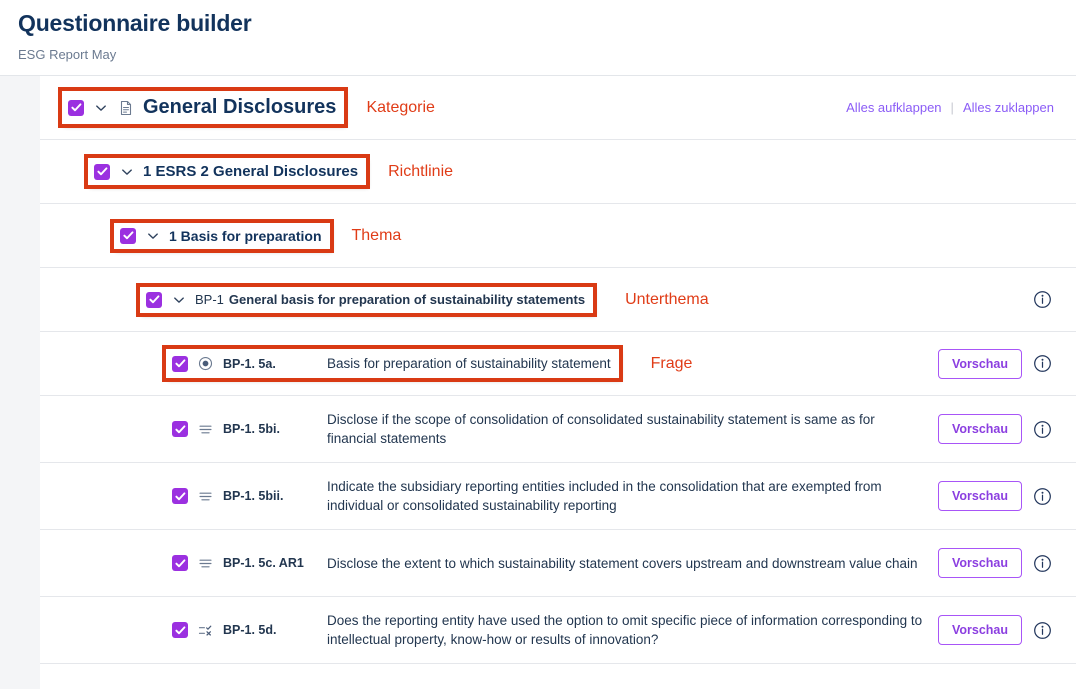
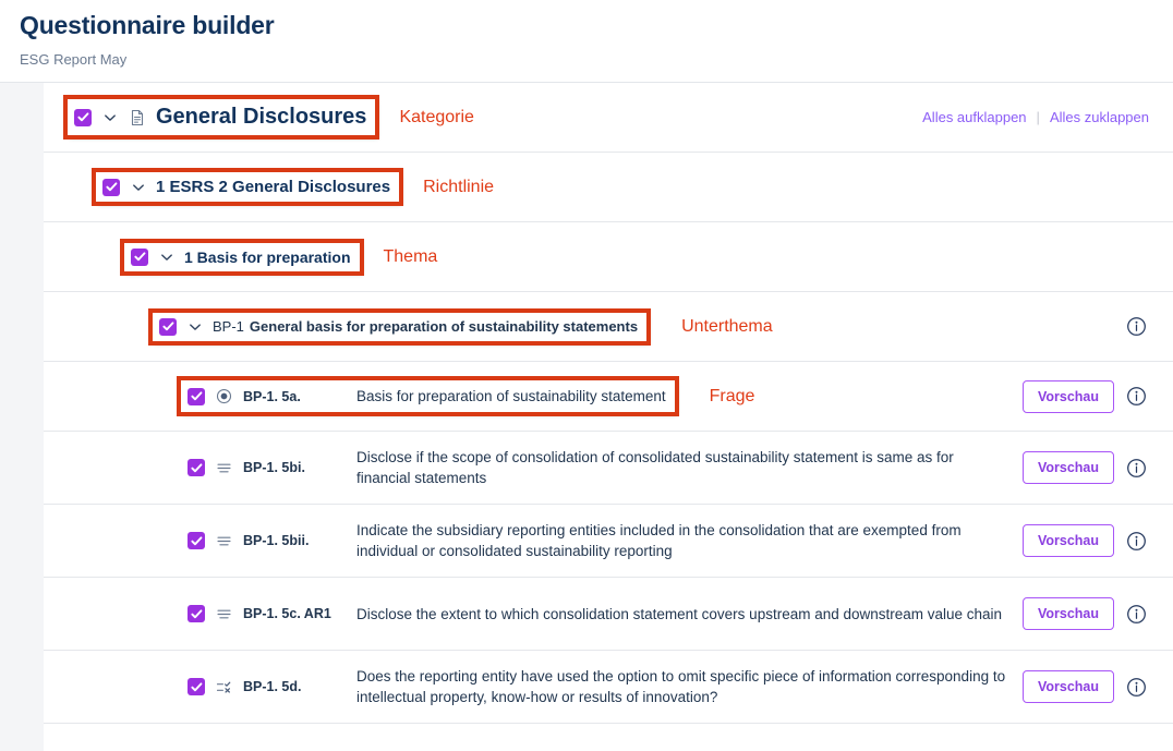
  Questionnaire builder
  ESG Report May
  General Disclosures
  Kategorie
  Alles aufklappen
  |
  Alles zuklappen
  1 ESRS 2 General Disclosures
  Richtlinie
  1 Basis for preparation
  Thema
  BP-1
  General basis for preparation of sustainability statements
  Unterthema
  BP-1. 5a.
  Basis for preparation of sustainability statement
  Frage
  Vorschau
  BP-1. 5bi.
  Disclose if the scope of consolidation of consolidated sustainability statement is same as for financial statements
  Vorschau
  BP-1. 5bii.
  Indicate the subsidiary reporting entities included in the consolidation that are exempted from individual or consolidated sustainability reporting
  Vorschau
  BP-1. 5c. AR1
- Disclose the extent to which sustainability statement covers upstream and downstream value chain
+ Disclose the extent to which consolidation statement covers upstream and downstream value chain
  Vorschau
  BP-1. 5d.
  Does the reporting entity have used the option to omit specific piece of information corresponding to intellectual property, know-how or results of innovation?
  Vorschau
